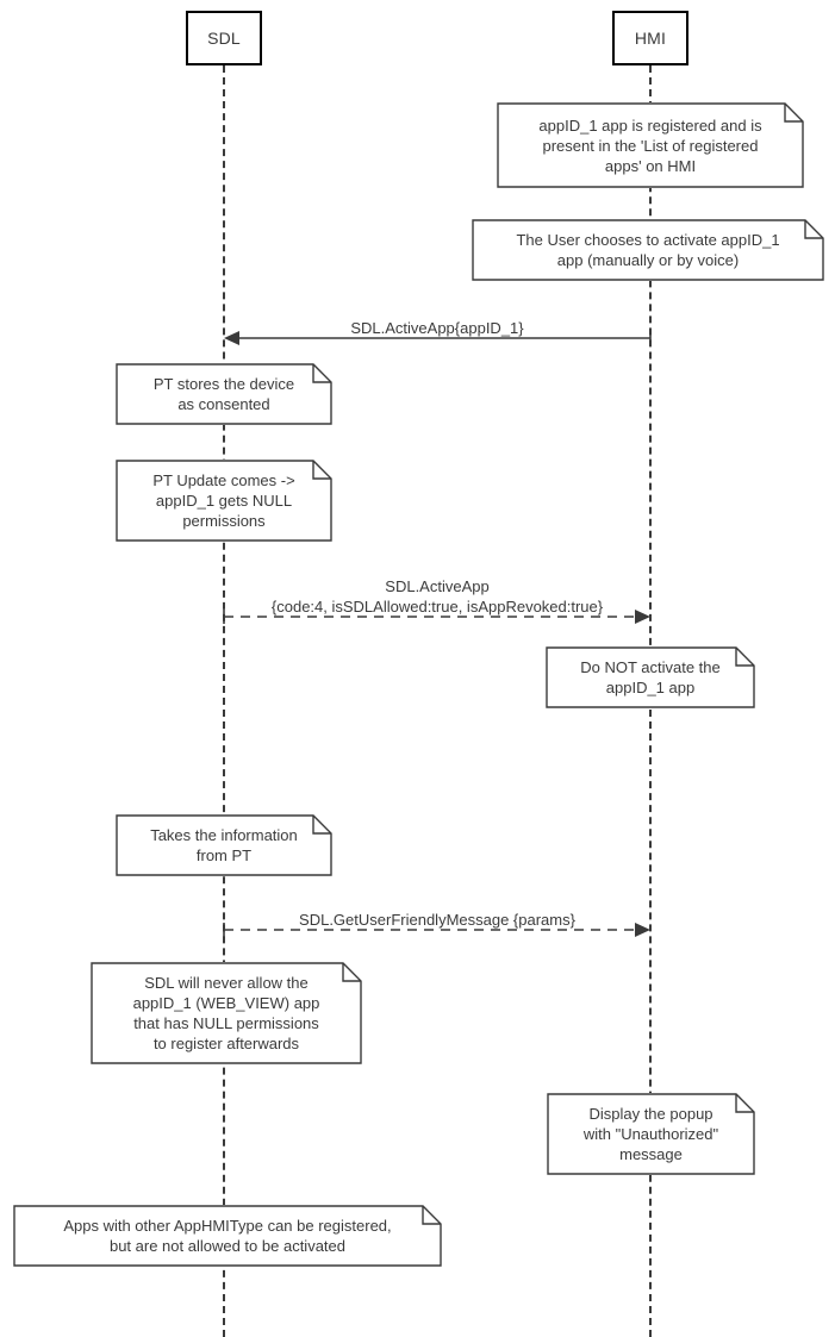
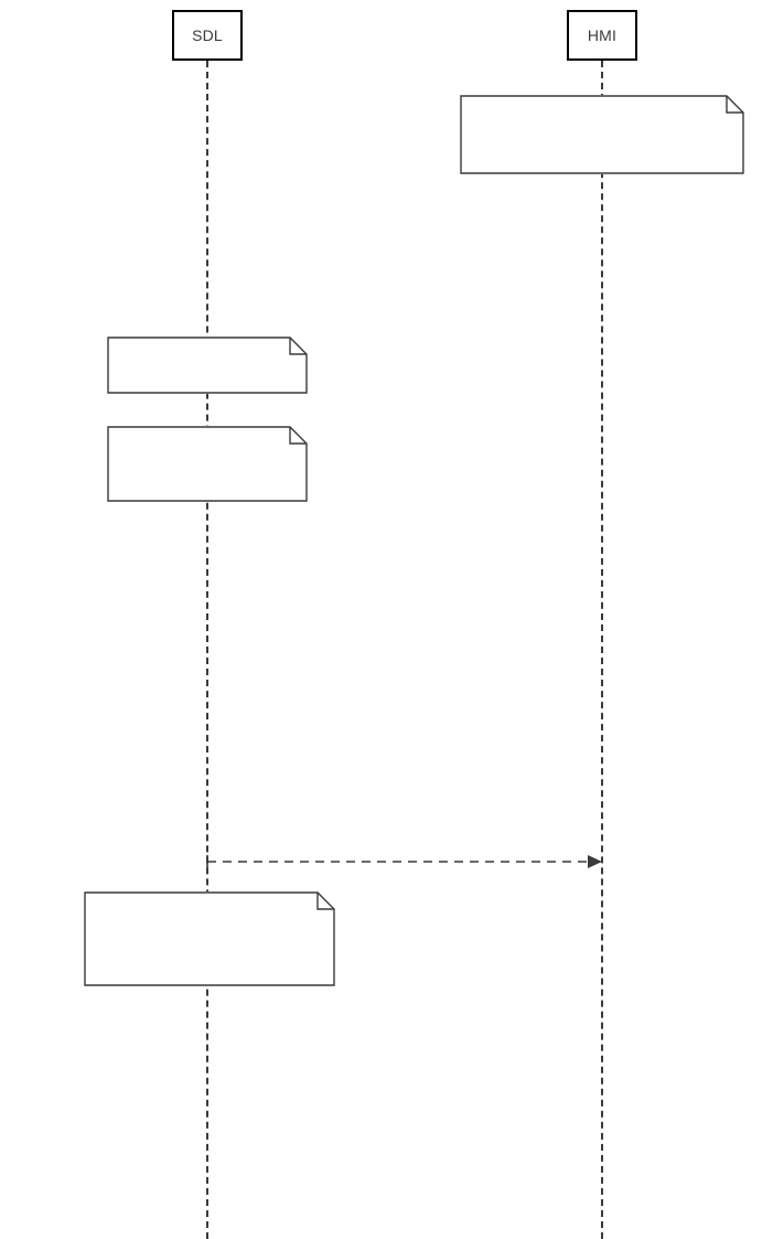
  SDL
  HMI
- appID_1 app is registered and is
- present in the 'List of registered
- apps' on HMI
- The User chooses to activate appID_1
- app (manually or by voice)
- PT stores the device
- as consented
- PT Update comes ->
- appID_1 gets NULL
- permissions
- Do NOT activate the
- appID_1 app
- Takes the information
- from PT
- SDL will never allow the
- appID_1 (WEB_VIEW) app
- that has NULL permissions
- to register afterwards
- Display the popup
- with "Unauthorized"
- message
- Apps with other AppHMIType can be registered,
- but are not allowed to be activated
- SDL.ActiveApp{appID_1}
- SDL.ActiveApp
- {code:4, isSDLAllowed:true, isAppRevoked:true}
- SDL.GetUserFriendlyMessage {params}
